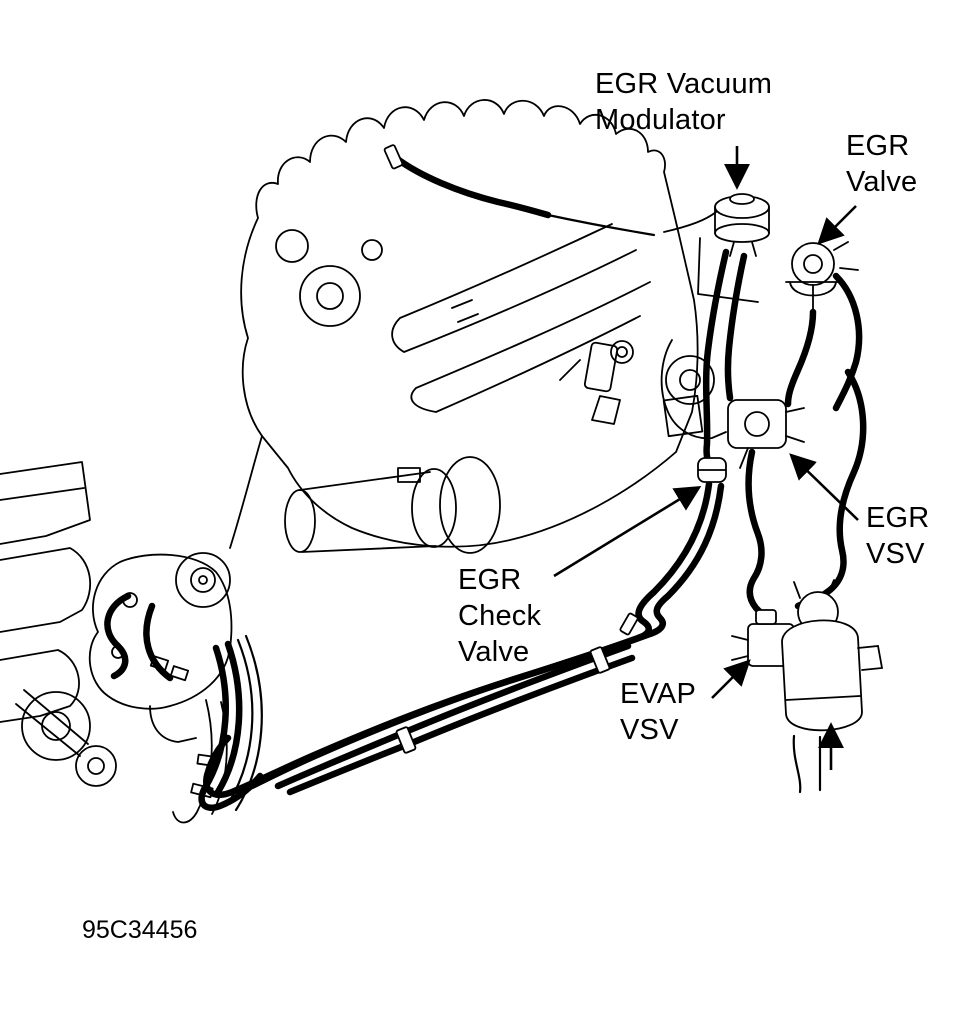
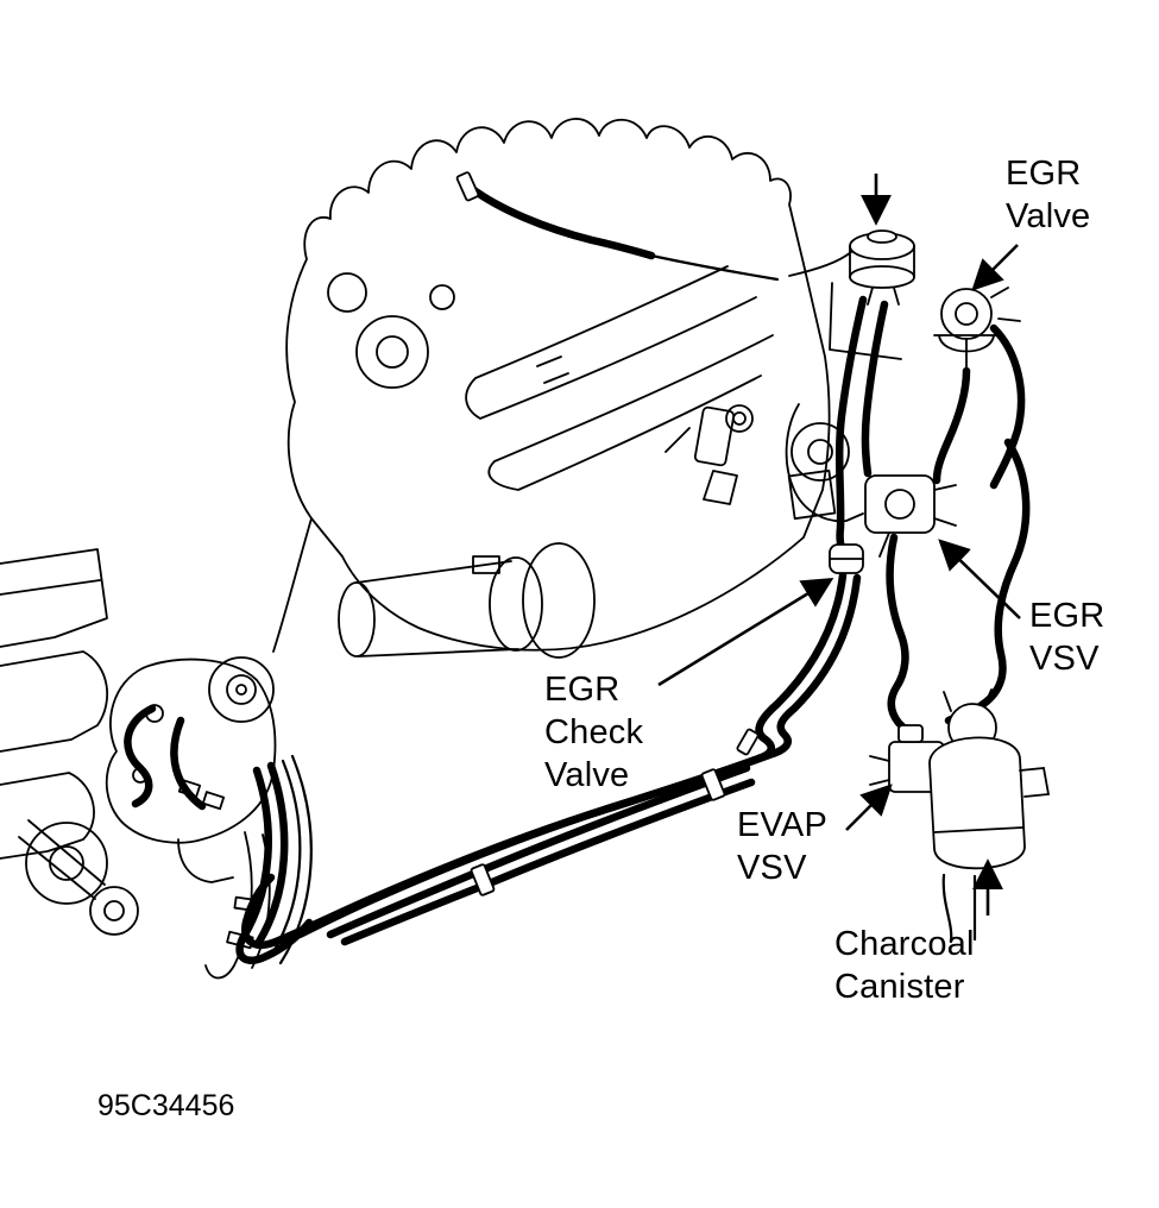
- EGR Vacuum
- Modulator
  EGR
  Valve
  EGR
  VSV
  EGR
  Check
  Valve
  EVAP
  VSV
+ Charcoal
+ Canister
  95C34456
